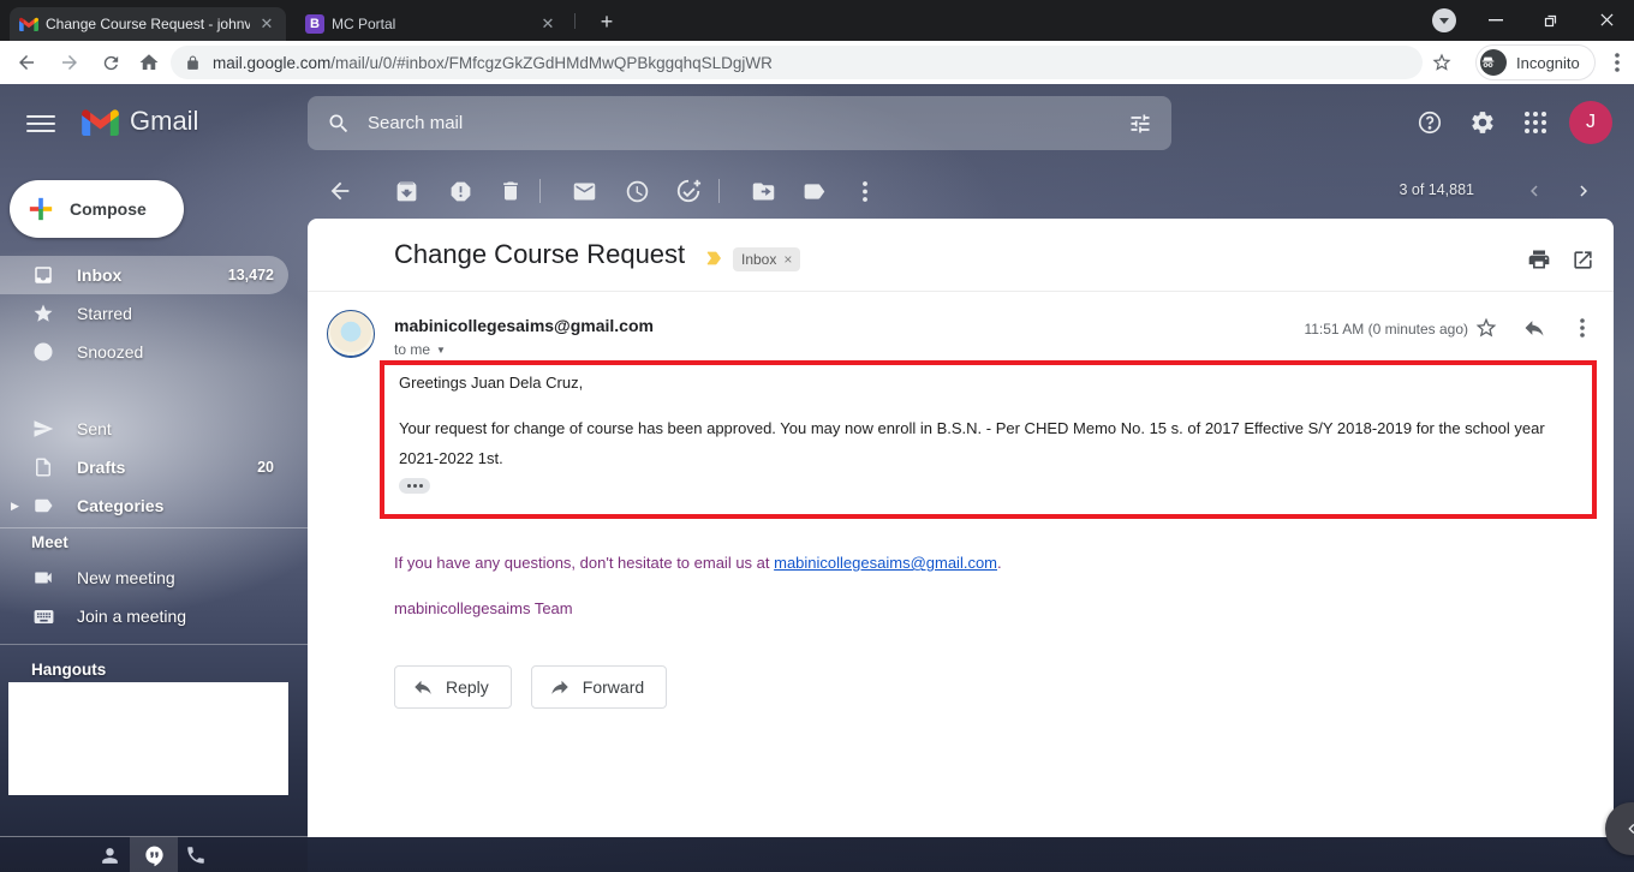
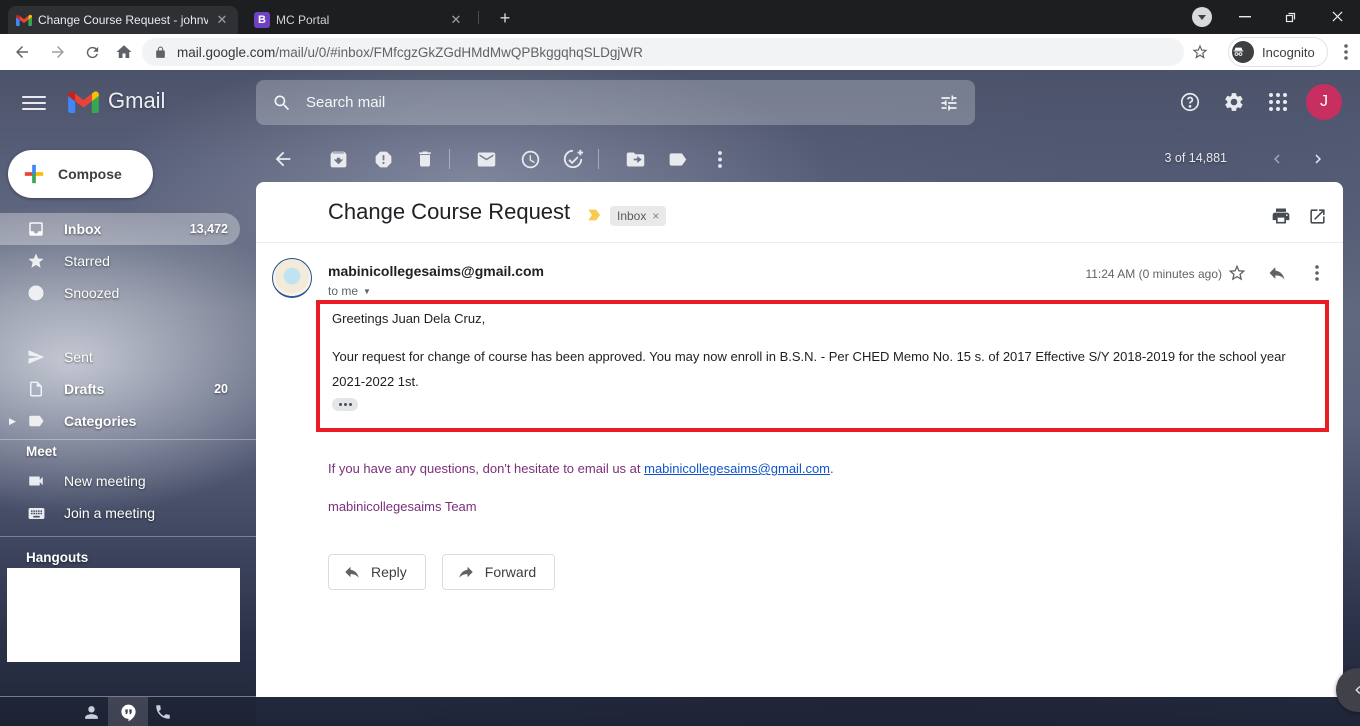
  Change Course Request - johnv
  ✕
  B
  MC Portal
  ✕
  +
  mail.google.com/mail/u/0/#inbox/FMfcgzGkZGdHMdMwQPBkggqhqSLDgjWR
  Incognito
  Gmail
  Search mail
  J
  3 of 14,881
  Compose
  Inbox
  13,472
  Starred
  Snoozed
  Sent
  Drafts
  20
  ▶
  Categories
  Meet
  New meeting
  Join a meeting
  Hangouts
  Change Course Request
  Inbox
  ×
  mabinicollegesaims@gmail.com
  to me
  ▼
- 11:51 AM (0 minutes ago)
+ 11:24 AM (0 minutes ago)
  Greetings Juan Dela Cruz,
  Your request for change of course has been approved. You may now enroll in B.S.N. - Per CHED Memo No. 15 s. of 2017 Effective S/Y 2018-2019 for the school year 2021-2022 1st.
  If you have any questions, don't hesitate to email us at mabinicollegesaims@gmail.com.
  mabinicollegesaims Team
  Reply
  Forward
